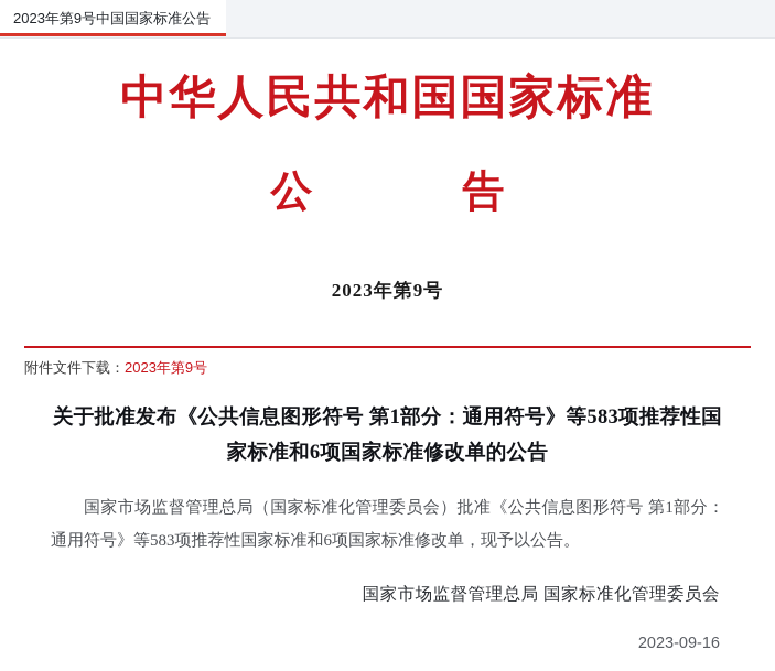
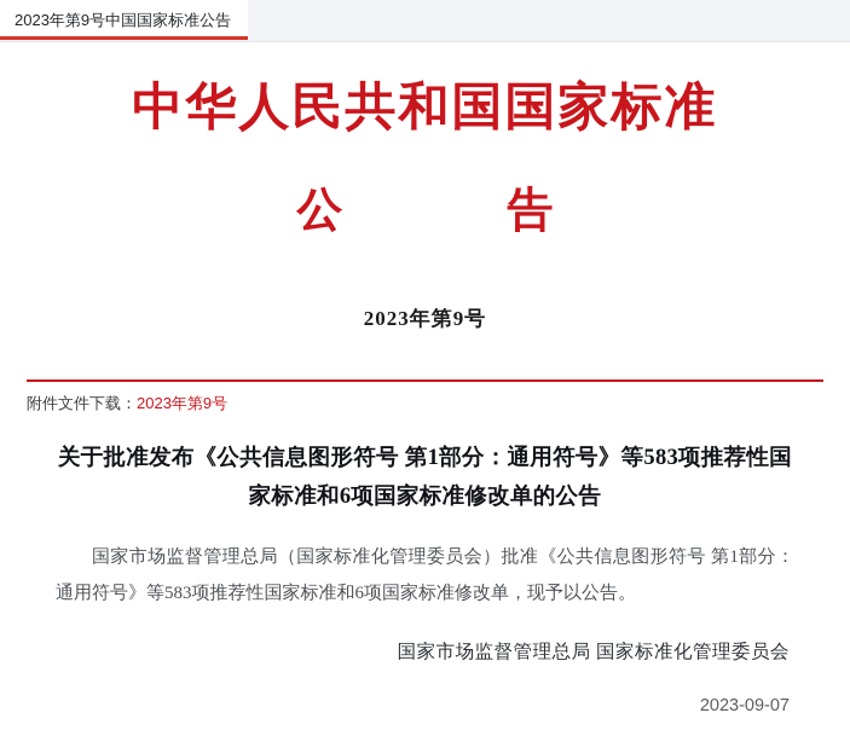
  2023年第9号中国国家标准公告
  中华人民共和国国家标准
  公 告
  2023年第9号
  附件文件下载：2023年第9号
  关于批准发布《公共信息图形符号 第1部分：通用符号》等583项推荐性国家标准和6项国家标准修改单的公告
  国家市场监督管理总局（国家标准化管理委员会）批准《公共信息图形符号 第1部分：通用符号》等583项推荐性国家标准和6项国家标准修改单，现予以公告。
  国家市场监督管理总局 国家标准化管理委员会
- 2023-09-16
+ 2023-09-07
